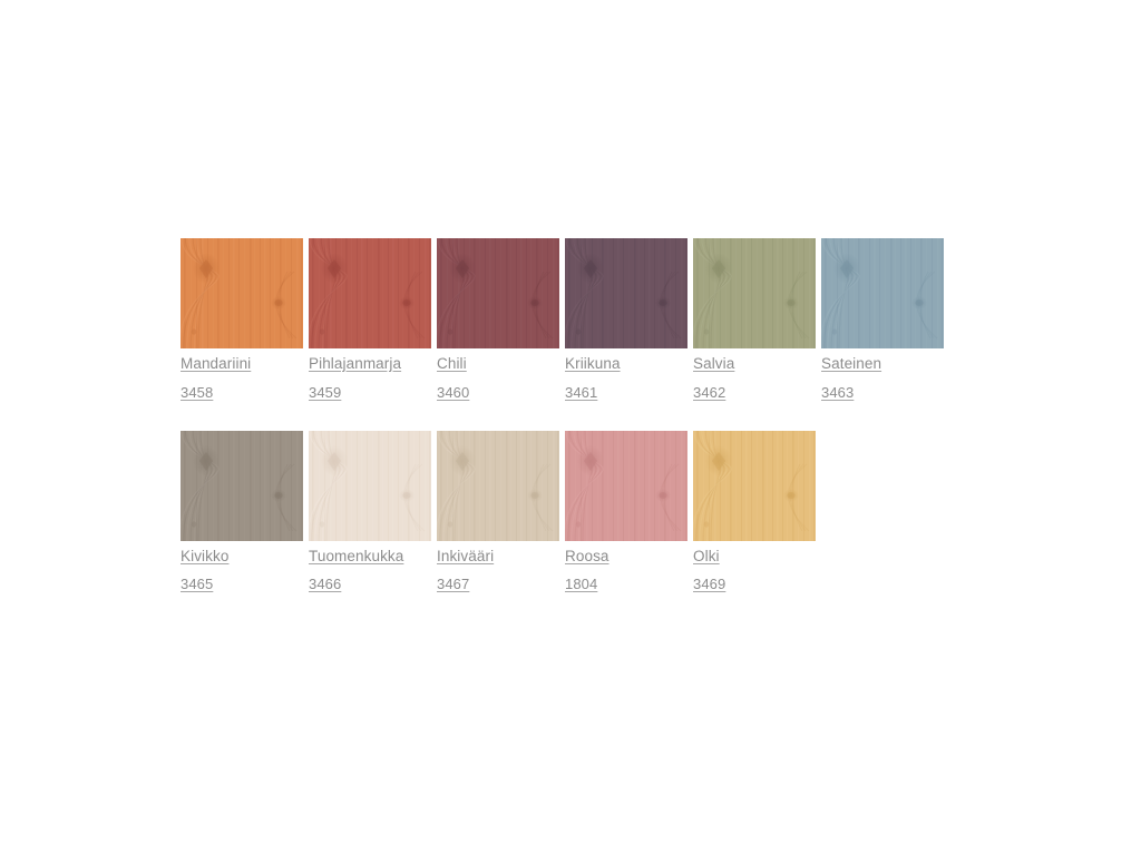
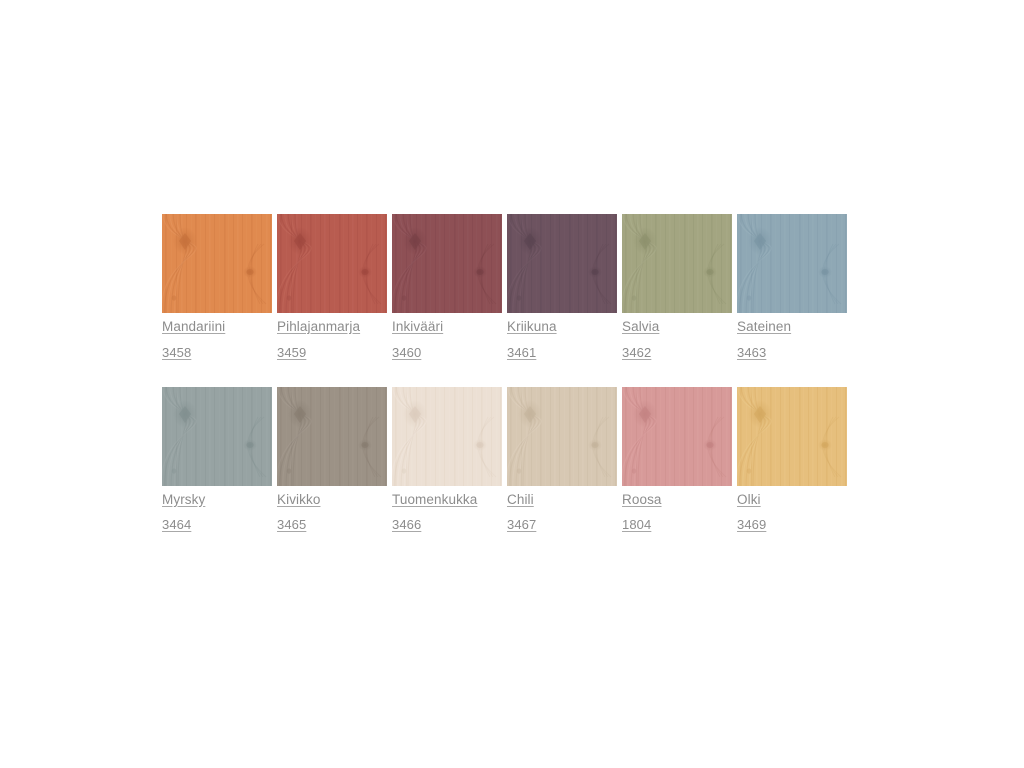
  Mandariini
  3458
  Pihlajanmarja
  3459
- Chili
+ Inkivääri
  3460
  Kriikuna
  3461
  Salvia
  3462
  Sateinen
  3463
+ Myrsky
+ 3464
  Kivikko
  3465
  Tuomenkukka
  3466
- Inkivääri
+ Chili
  3467
  Roosa
  1804
  Olki
  3469
